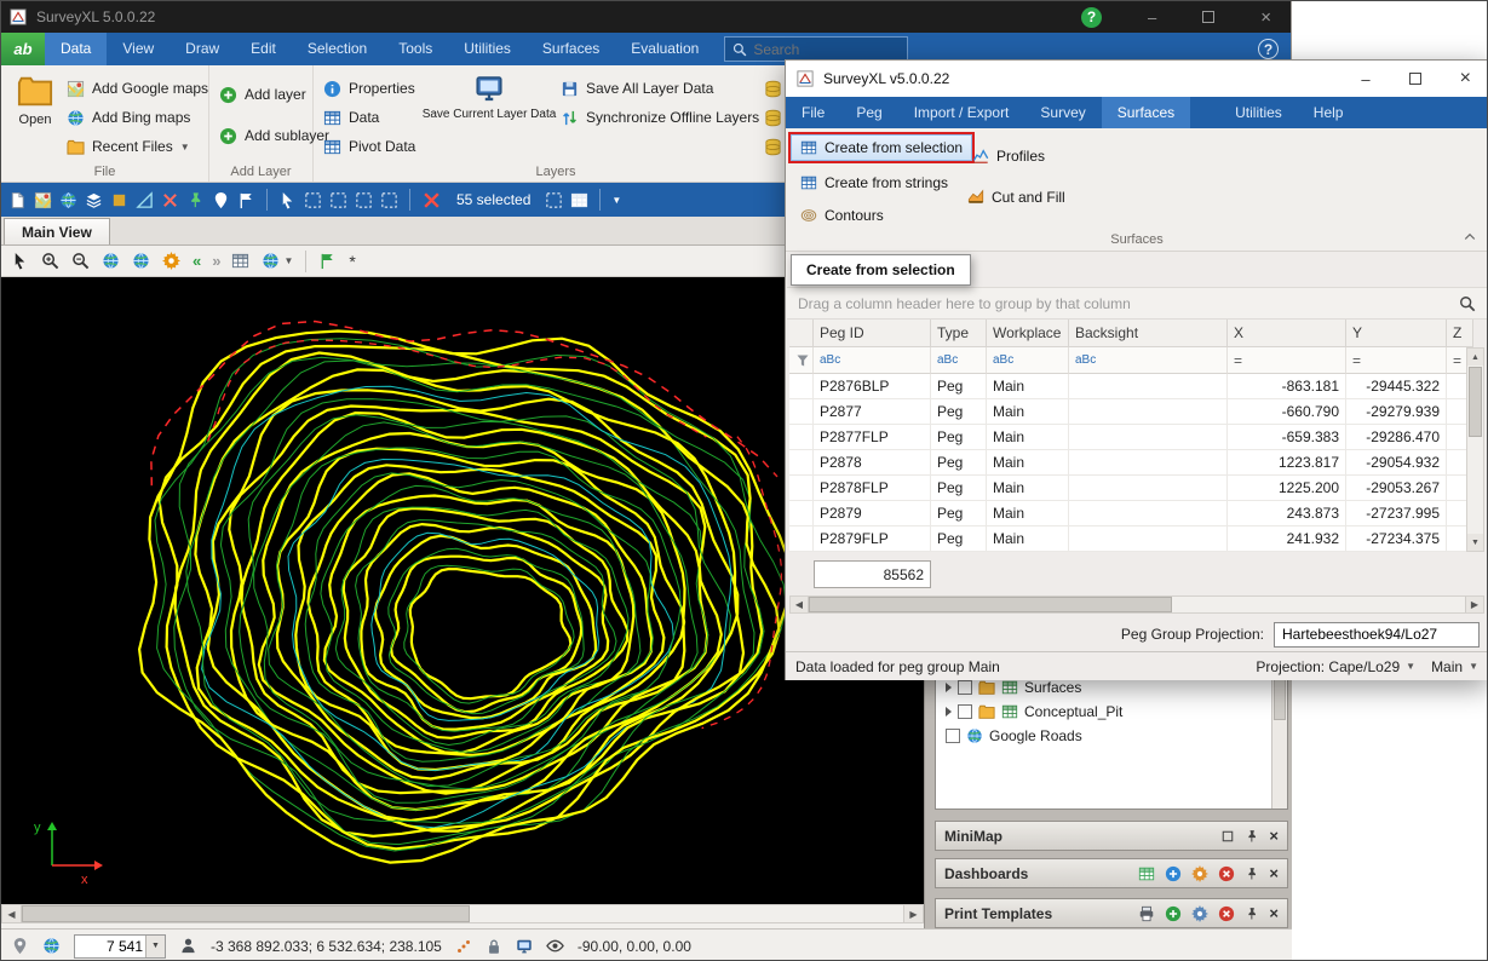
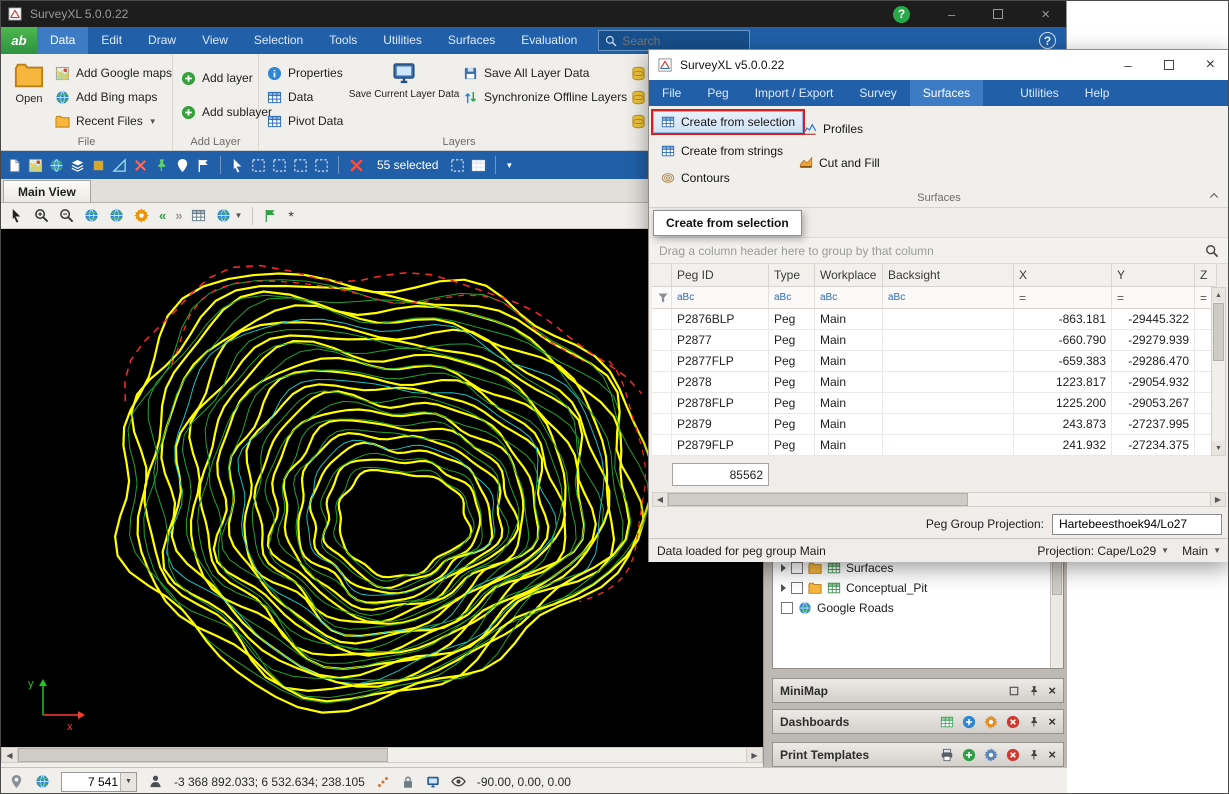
  SurveyXL 5.0.0.22
  ?
  –
  ×
  ab
  Data
- View
+ Edit
  Draw
- Edit
+ View
  Selection
  Tools
  Utilities
  Surfaces
  Evaluation
  Search
  ?
  Open
  Add Google maps
  Add Bing maps
  Recent Files
  ▼
  File
  Add layer
  Add sublayer
  Add Layer
  Properties
  Data
  Pivot Data
  Save Current Layer Data
  Save All Layer Data
  Synchronize Offline Layers
  Layers
  55 selected
  ▼
  Main View
  «
  »
  ▼
  *
  y
  x
  ◀
  ▶
  Surfaces
  Conceptual_Pit
  Google Roads
  MiniMap
  ×
  Dashboards
  ×
  Print Templates
  ×
  7 541
  -3 368 892.033; 6 532.634; 238.105
  -90.00, 0.00, 0.00
  SurveyXL v5.0.0.22
  –
  ×
  File
  Peg
  Import / Export
  Survey
  Surfaces
  Utilities
  Help
  Create from selection
  Create from strings
  Contours
  Profiles
  Cut and Fill
  Surfaces
  Drag a column header here to group by that column
  Peg ID
  Type
  Workplace
  Backsight
  X
  Y
  Z
  aBc
  aBc
  aBc
  aBc
  =
  =
  =
  P2876BLP
  Peg
  Main
  -863.181
  -29445.322
  P2877
  Peg
  Main
  -660.790
  -29279.939
  P2877FLP
  Peg
  Main
  -659.383
  -29286.470
  P2878
  Peg
  Main
  1223.817
  -29054.932
  P2878FLP
  Peg
  Main
  1225.200
  -29053.267
  P2879
  Peg
  Main
  243.873
  -27237.995
  P2879FLP
  Peg
  Main
  241.932
  -27234.375
  85562
  ◀
  ▶
  Peg Group Projection:
  Hartebeesthoek94/Lo27
  Create from selection
  Data loaded for peg group Main
  Projection: Cape/Lo29
  ▼
  Main
  ▼
